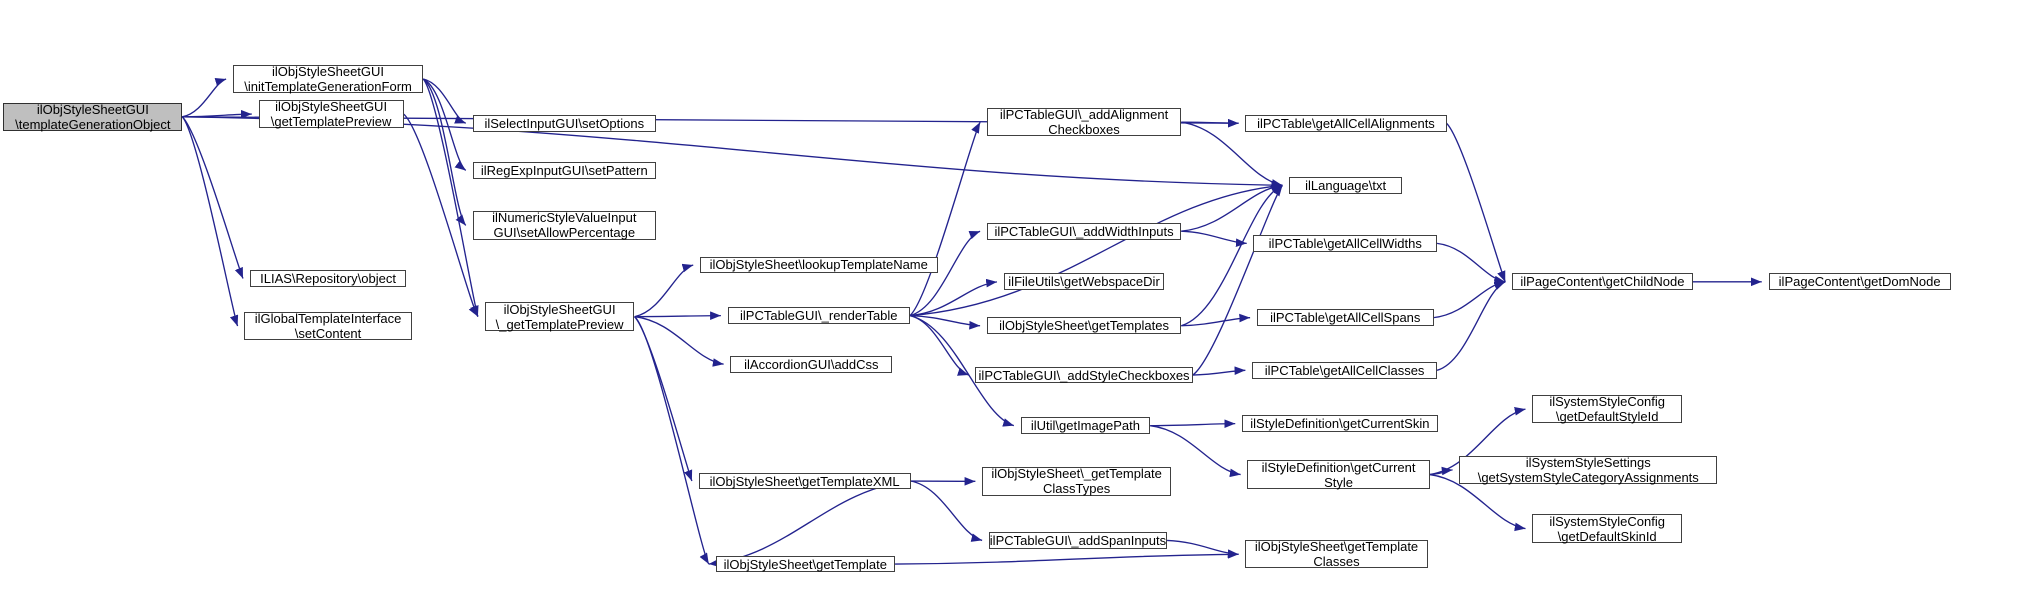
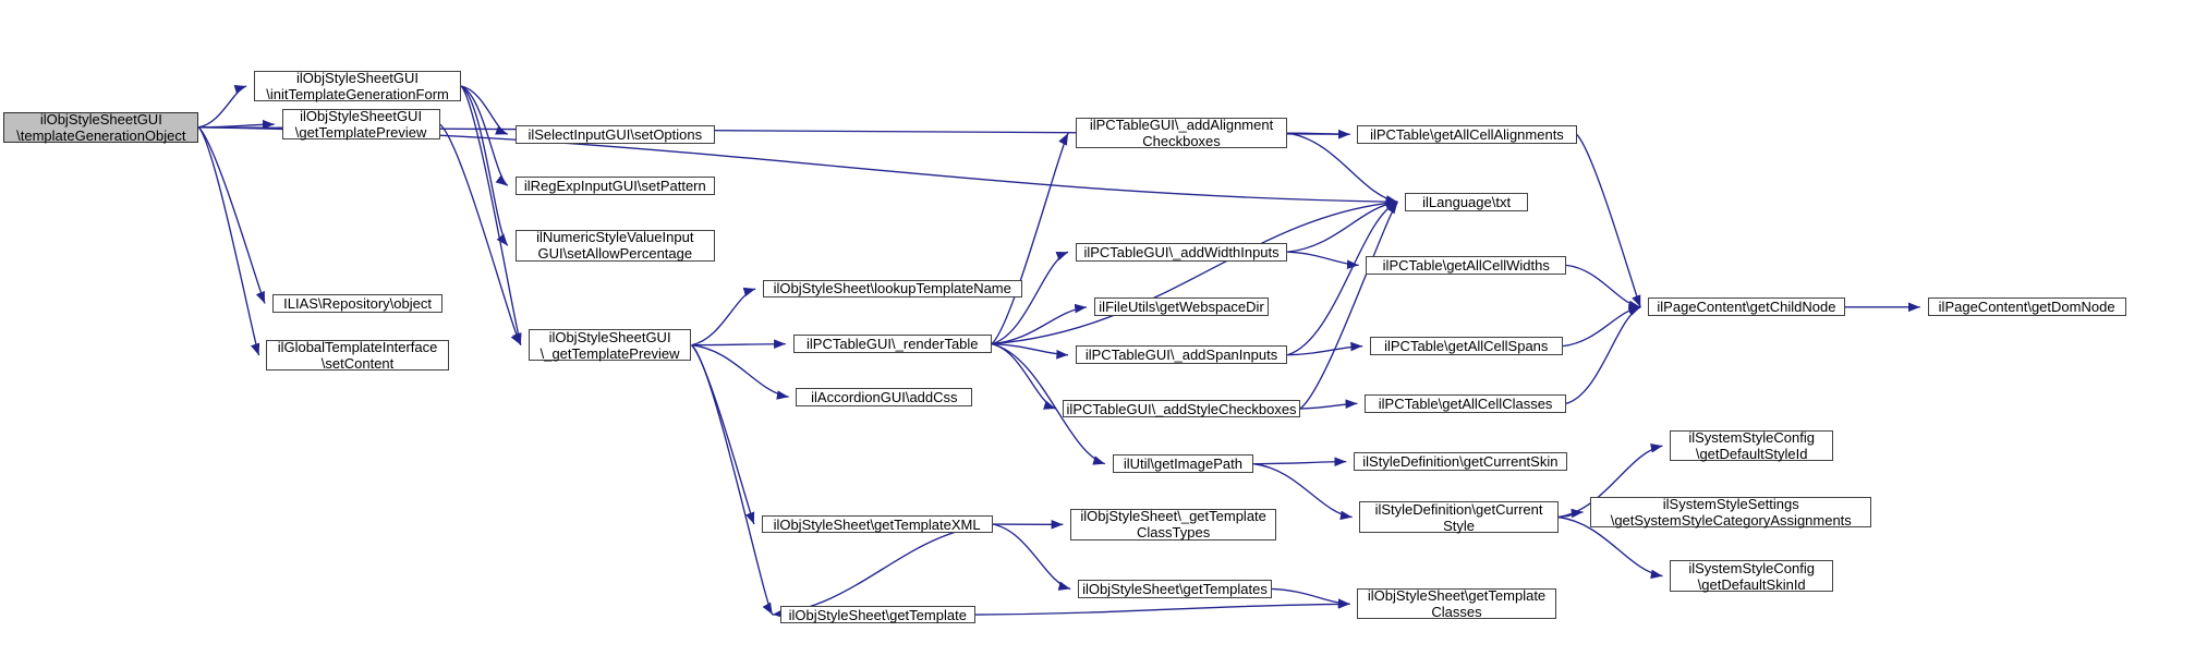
  ilObjStyleSheetGUI
  \templateGenerationObject
  ilObjStyleSheetGUI
  \initTemplateGenerationForm
  ilObjStyleSheetGUI
  \getTemplatePreview
  ILIAS\Repository\object
  ilGlobalTemplateInterface
  \setContent
  ilSelectInputGUI\setOptions
  ilRegExpInputGUI\setPattern
  ilNumericStyleValueInput
  GUI\setAllowPercentage
  ilObjStyleSheetGUI
  \_getTemplatePreview
  ilObjStyleSheet\lookupTemplateName
  ilPCTableGUI\_renderTable
  ilAccordionGUI\addCss
  ilObjStyleSheet\getTemplateXML
  ilObjStyleSheet\getTemplate
  ilPCTableGUI\_addAlignment
  Checkboxes
  ilPCTableGUI\_addWidthInputs
  ilFileUtils\getWebspaceDir
- ilObjStyleSheet\getTemplates
+ ilPCTableGUI\_addSpanInputs
  ilPCTableGUI\_addStyleCheckboxes
  ilUtil\getImagePath
  ilObjStyleSheet\_getTemplate
  ClassTypes
- ilPCTableGUI\_addSpanInputs
+ ilObjStyleSheet\getTemplates
  ilPCTable\getAllCellAlignments
  ilLanguage\txt
  ilPCTable\getAllCellWidths
  ilPCTable\getAllCellSpans
  ilPCTable\getAllCellClasses
  ilStyleDefinition\getCurrentSkin
  ilStyleDefinition\getCurrent
  Style
  ilObjStyleSheet\getTemplate
  Classes
  ilPageContent\getChildNode
  ilSystemStyleConfig
  \getDefaultStyleId
  ilSystemStyleSettings
  \getSystemStyleCategoryAssignments
  ilSystemStyleConfig
  \getDefaultSkinId
  ilPageContent\getDomNode
